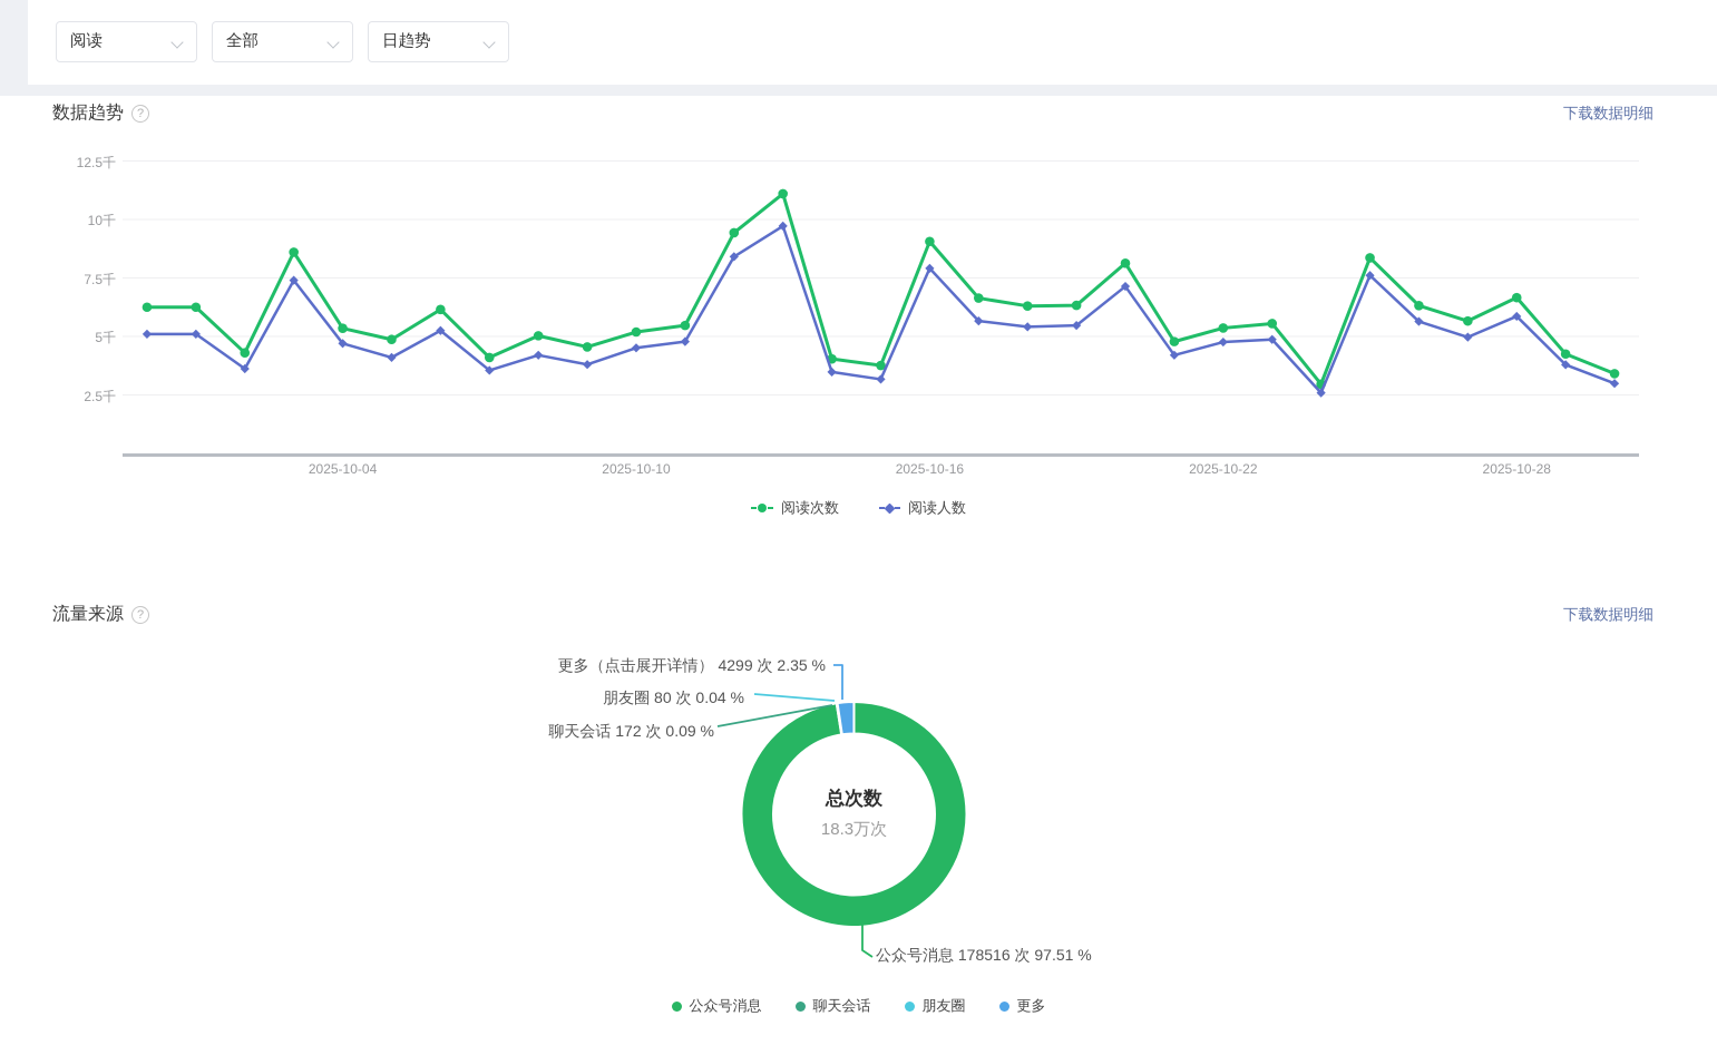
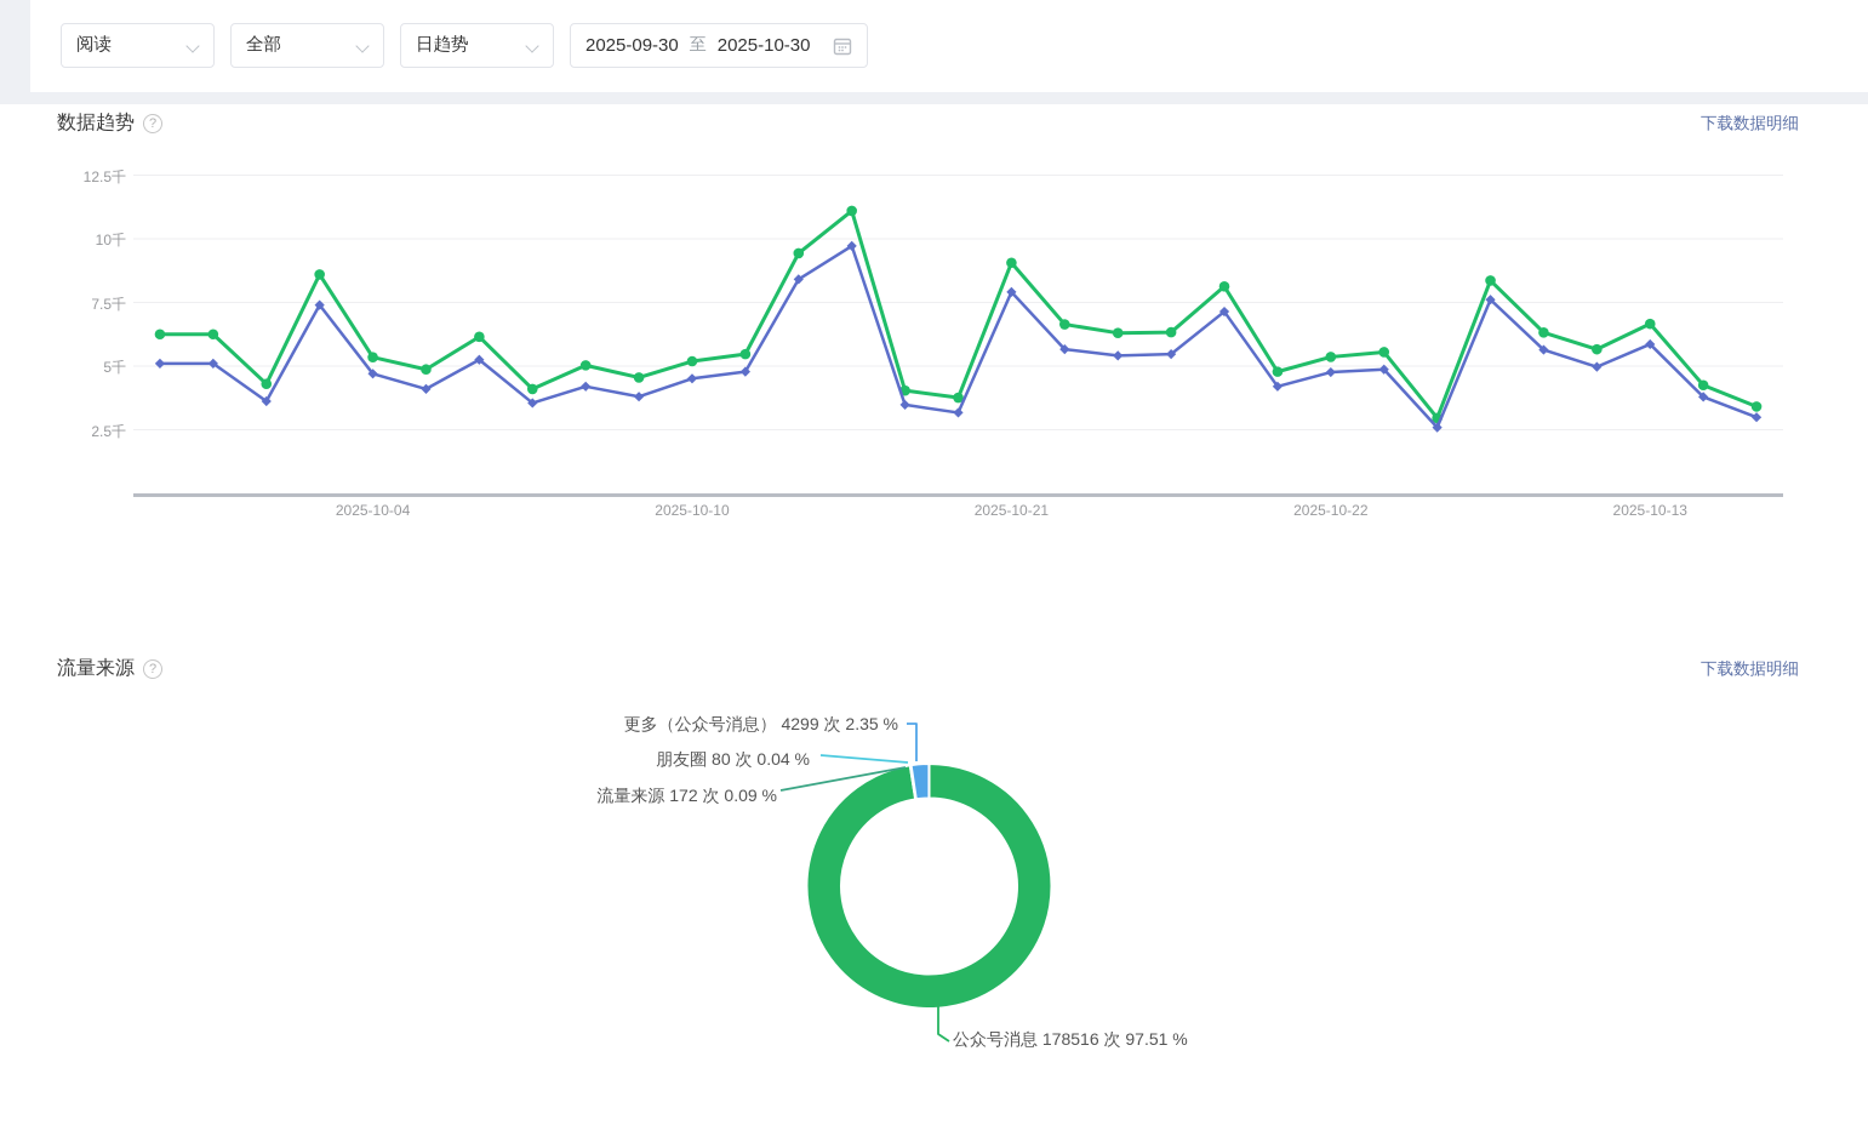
  阅读
  全部
  日趋势
+ 2025-09-30
+ 至
+ 2025-10-30
  数据趋势
  ?
  下载数据明细
  流量来源
  ?
  下载数据明细
  2.5千
  5千
  7.5千
  10千
  12.5千
  2025-10-04
  2025-10-10
- 2025-10-16
+ 2025-10-21
  2025-10-22
- 2025-10-28
+ 2025-10-13
- 阅读次数
- 阅读人数
- 更多（点击展开详情） 4299 次 2.35 %
+ 更多（公众号消息） 4299 次 2.35 %
  朋友圈 80 次 0.04 %
- 聊天会话 172 次 0.09 %
+ 流量来源 172 次 0.09 %
  公众号消息 178516 次 97.51 %
- 总次数
- 18.3万次
- 公众号消息
- 聊天会话
- 朋友圈
- 更多
